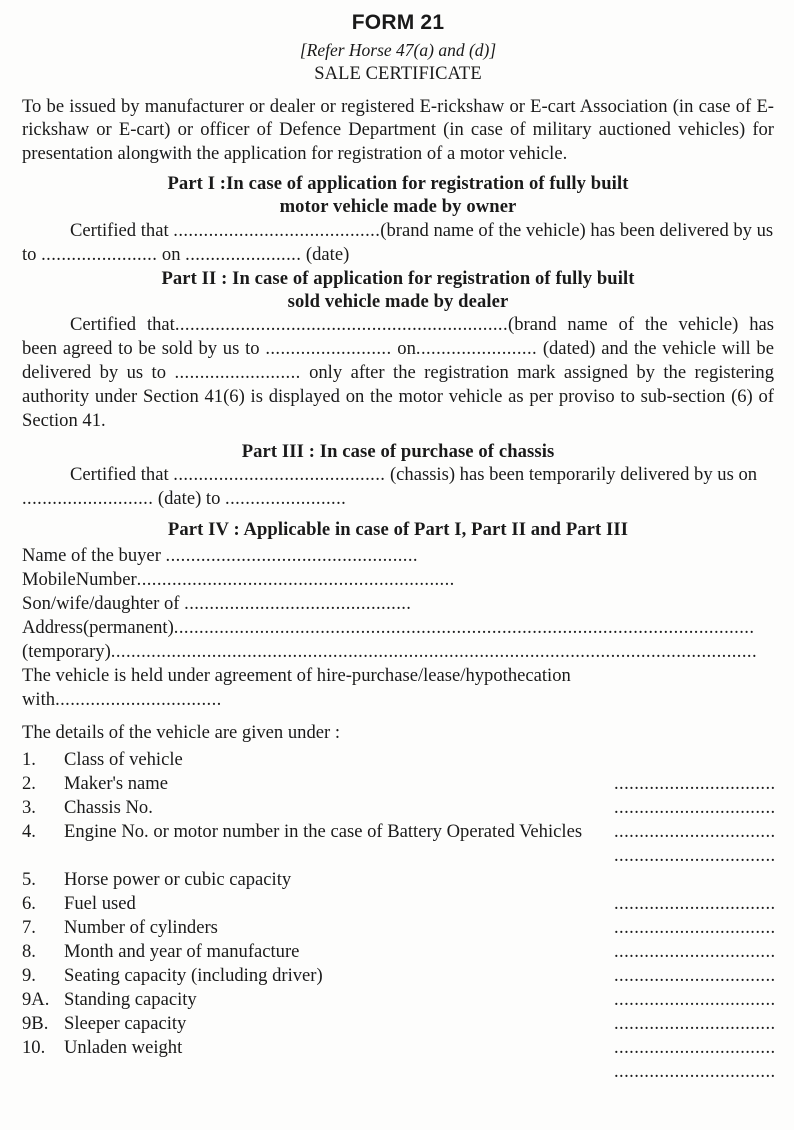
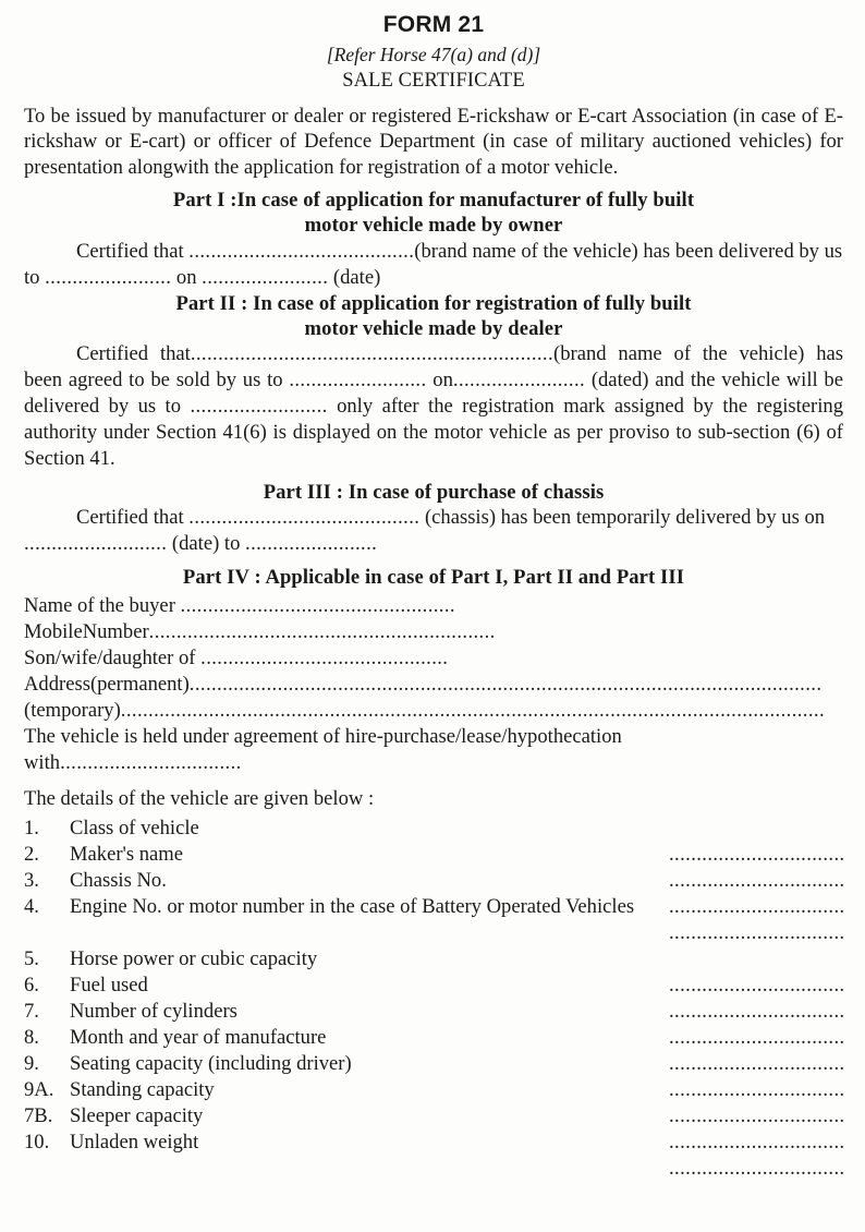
  FORM 21
  [Refer Horse 47(a) and (d)]
  SALE CERTIFICATE
  To be issued by manufacturer or dealer or registered E-rickshaw or E-cart Association (in case of E-rickshaw or E-cart) or officer of Defence Department (in case of military auctioned vehicles) for presentation alongwith the application for registration of a motor vehicle.
- Part I :In case of application for registration of fully built
+ Part I :In case of application for manufacturer of fully built
  motor vehicle made by owner
  Certified that .........................................(brand name of the vehicle) has been delivered by us to ....................... on ....................... (date)
  Part II : In case of application for registration of fully built
- sold vehicle made by dealer
+ motor vehicle made by dealer
  Certified that..................................................................(brand name of the vehicle) has been agreed to be sold by us to ......................... on........................ (dated) and the vehicle will be delivered by us to ......................... only after the registration mark assigned by the registering authority under Section 41(6) is displayed on the motor vehicle as per proviso to sub-section (6) of Section 41.
  Part III : In case of purchase of chassis
  Certified that .......................................... (chassis) has been temporarily delivered by us on .......................... (date) to ........................
  Part IV : Applicable in case of Part I, Part II and Part III
  Name of the buyer ..................................................
  MobileNumber...............................................................
  Son/wife/daughter of .............................................
  Address(permanent)...................................................................................................................
  (temporary)................................................................................................................................
  The vehicle is held under agreement of hire-purchase/lease/hypothecation with.................................
- The details of the vehicle are given under :
+ The details of the vehicle are given below :
  1.
  Class of vehicle
  ................................
  2.
  Maker's name
  ................................
  3.
  Chassis No.
  ................................
  4.
  Engine No. or motor number in the case of Battery Operated Vehicles
  ................................
  5.
  Horse power or cubic capacity
  ................................
  6.
  Fuel used
  ................................
  7.
  Number of cylinders
  ................................
  8.
  Month and year of manufacture
  ................................
  9.
  Seating capacity (including driver)
  ................................
  9A.
  Standing capacity
  ................................
- 9B.
+ 7B.
  Sleeper capacity
  ................................
  10.
  Unladen weight
  ................................
